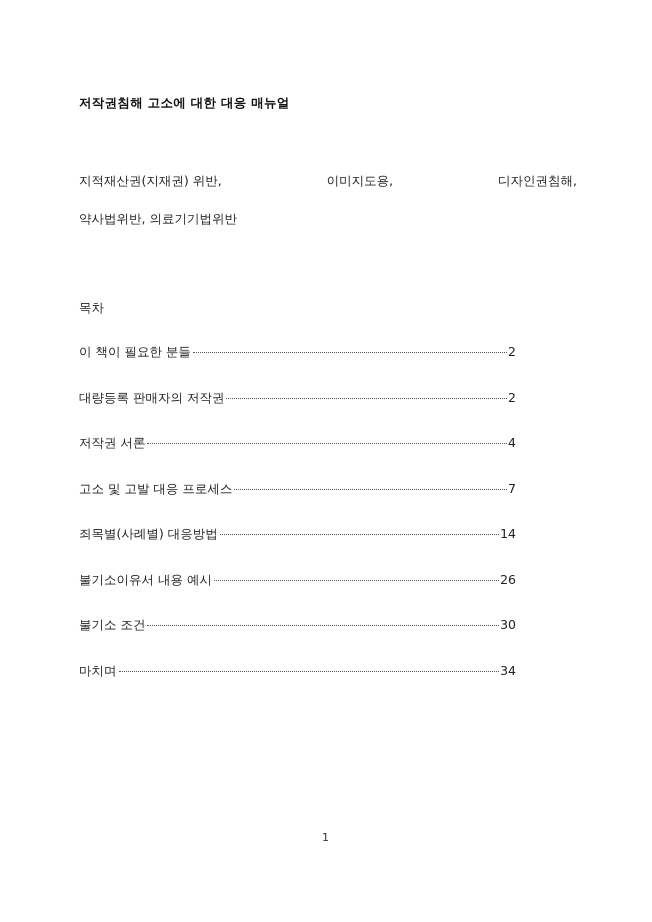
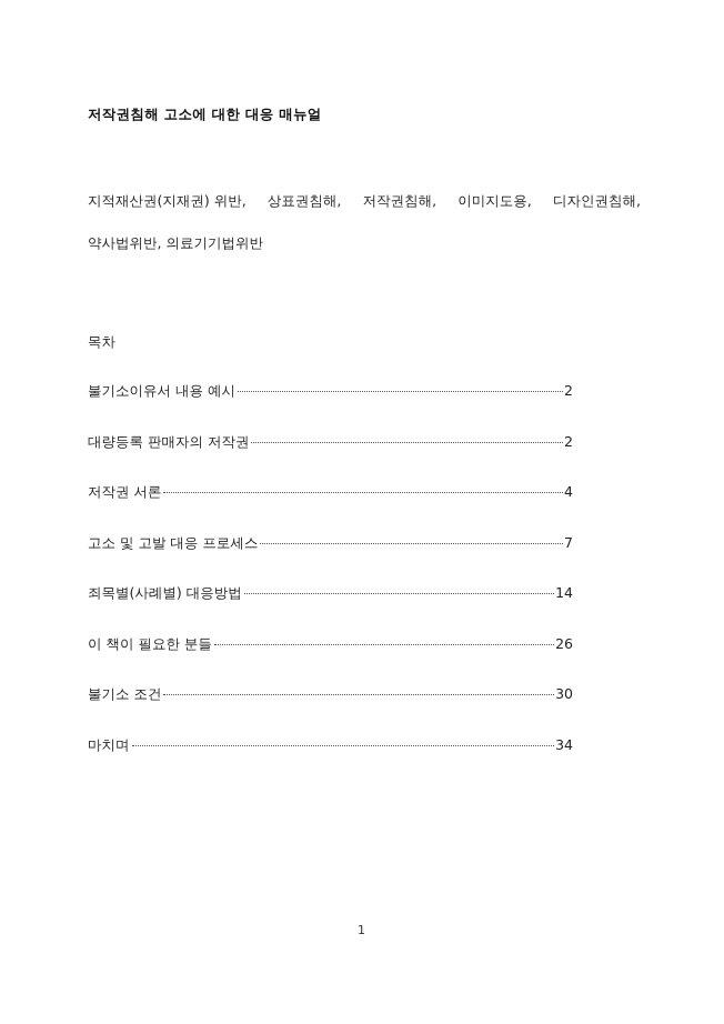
  저작권침해 고소에 대한 대응 매뉴얼
  지적재산권(지재권) 위반,
+ 상표권침해,
+ 저작권침해,
  이미지도용,
  디자인권침해,
  약사법위반, 의료기기법위반
  목차
- 이 책이 필요한 분들
+ 불기소이유서 내용 예시
  2
  대량등록 판매자의 저작권
  2
  저작권 서론
  4
  고소 및 고발 대응 프로세스
  7
  죄목별(사례별) 대응방법
  14
- 불기소이유서 내용 예시
+ 이 책이 필요한 분들
  26
  불기소 조건
  30
  마치며
  34
  1
